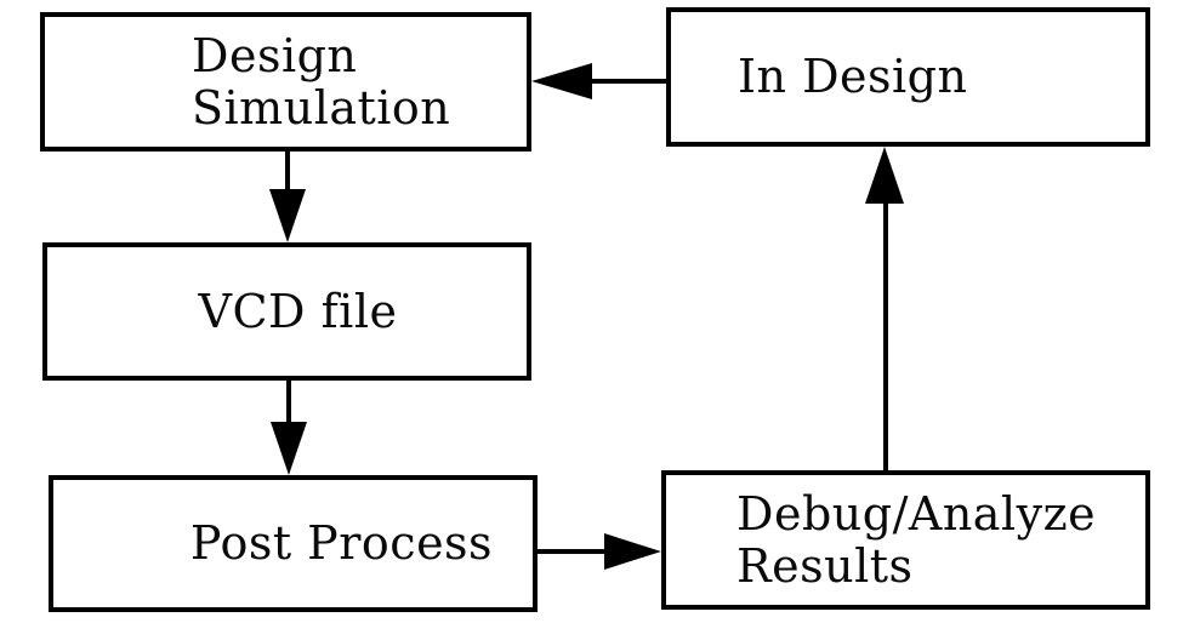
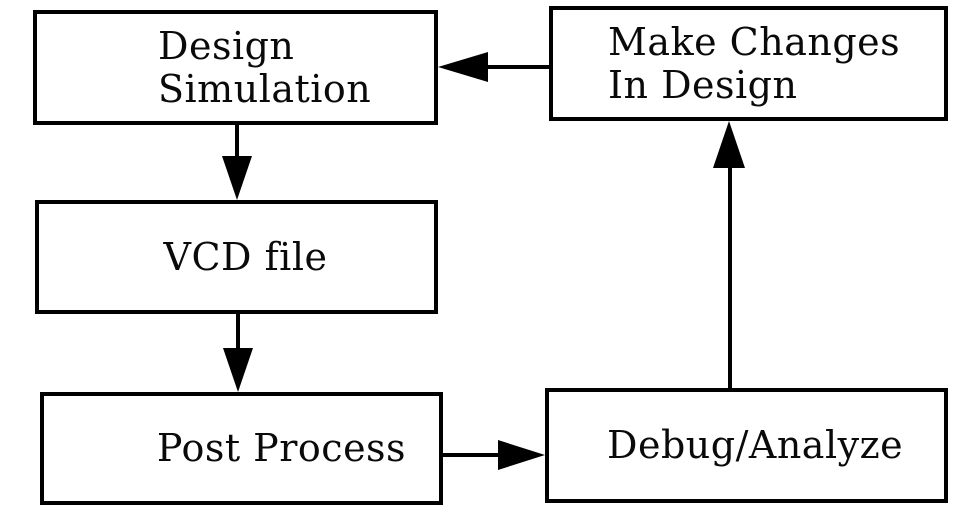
  Design
  Simulation
+ Make Changes
  In Design
  VCD file
  Post Process
  Debug/Analyze
- Results
